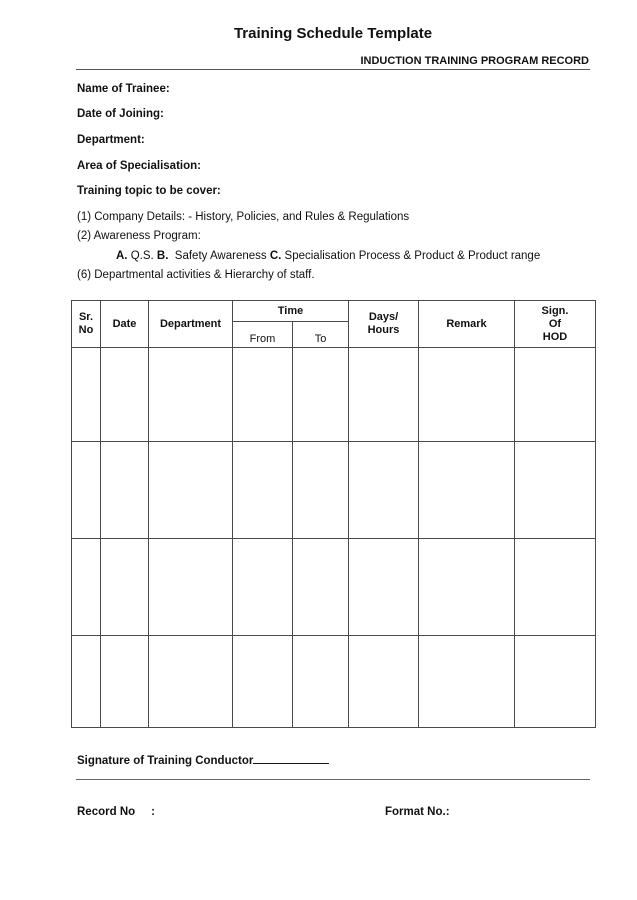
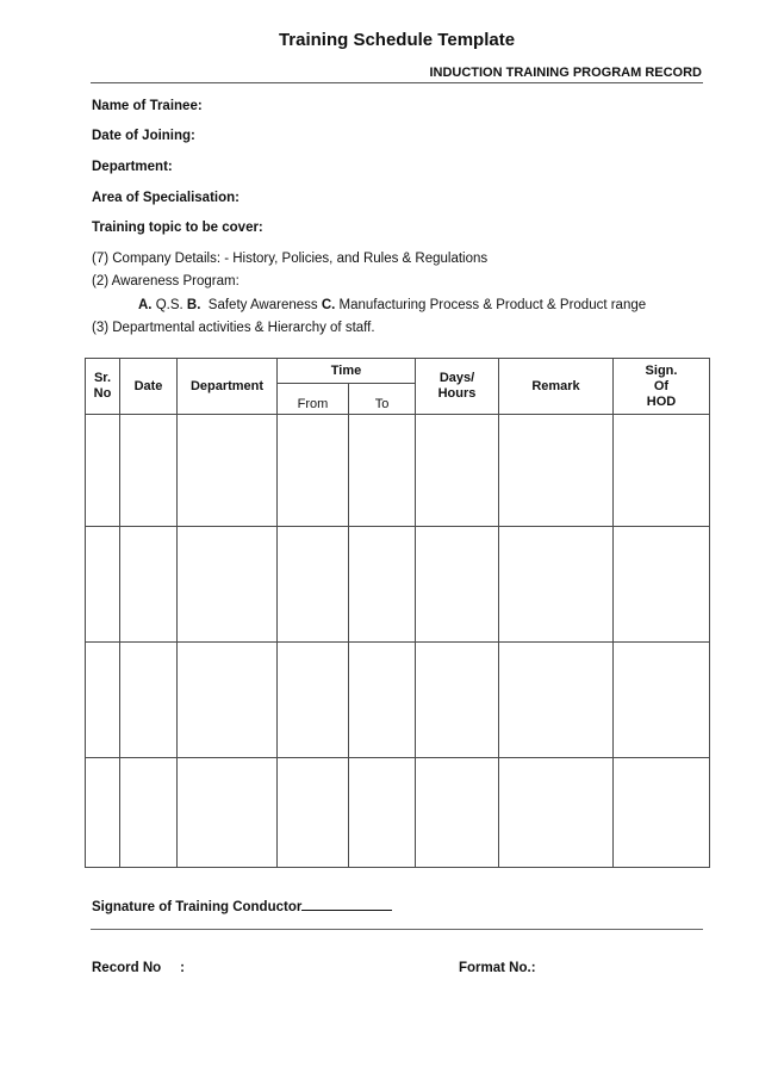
  Training Schedule Template
  INDUCTION TRAINING PROGRAM RECORD
  Name of Trainee:
  Date of Joining:
  Department:
  Area of Specialisation:
  Training topic to be cover:
- (1) Company Details: - History, Policies, and Rules & Regulations
+ (7) Company Details: - History, Policies, and Rules & Regulations
  (2) Awareness Program:
- A. Q.S. B. Safety Awareness C. Specialisation Process & Product & Product range
+ A. Q.S. B. Safety Awareness C. Manufacturing Process & Product & Product range
- (6) Departmental activities & Hierarchy of staff.
+ (3) Departmental activities & Hierarchy of staff.
  Sr. No	Date	Department	Time	Days/ Hours	Remark	Sign. Of HOD
  From	To
  Signature of Training Conductor
  Record No :
  Format No.:
